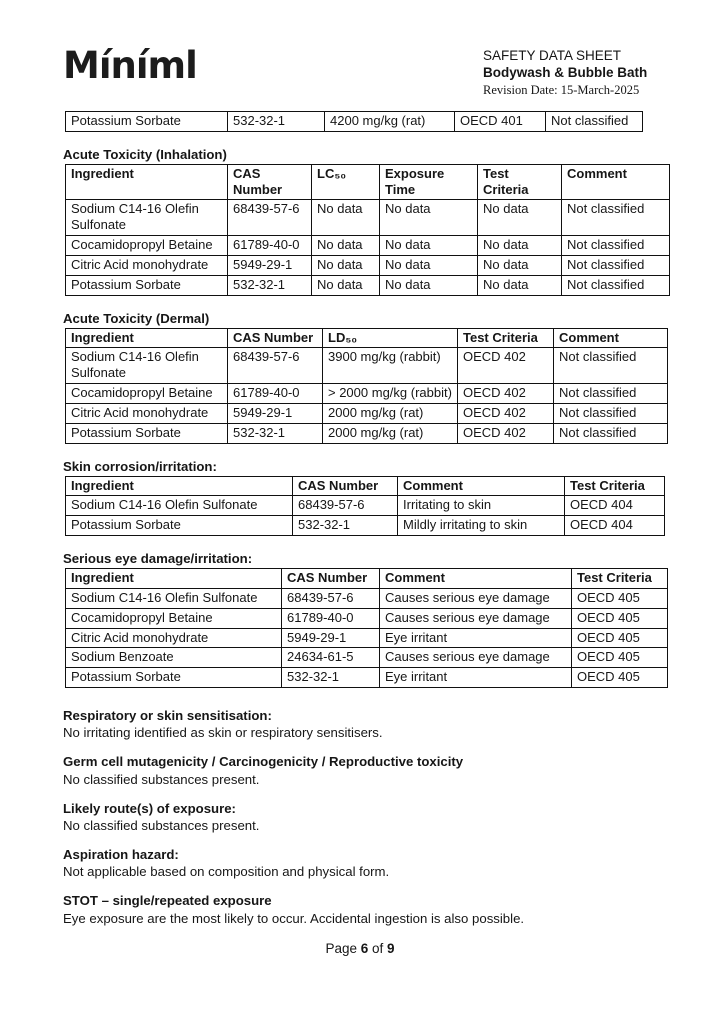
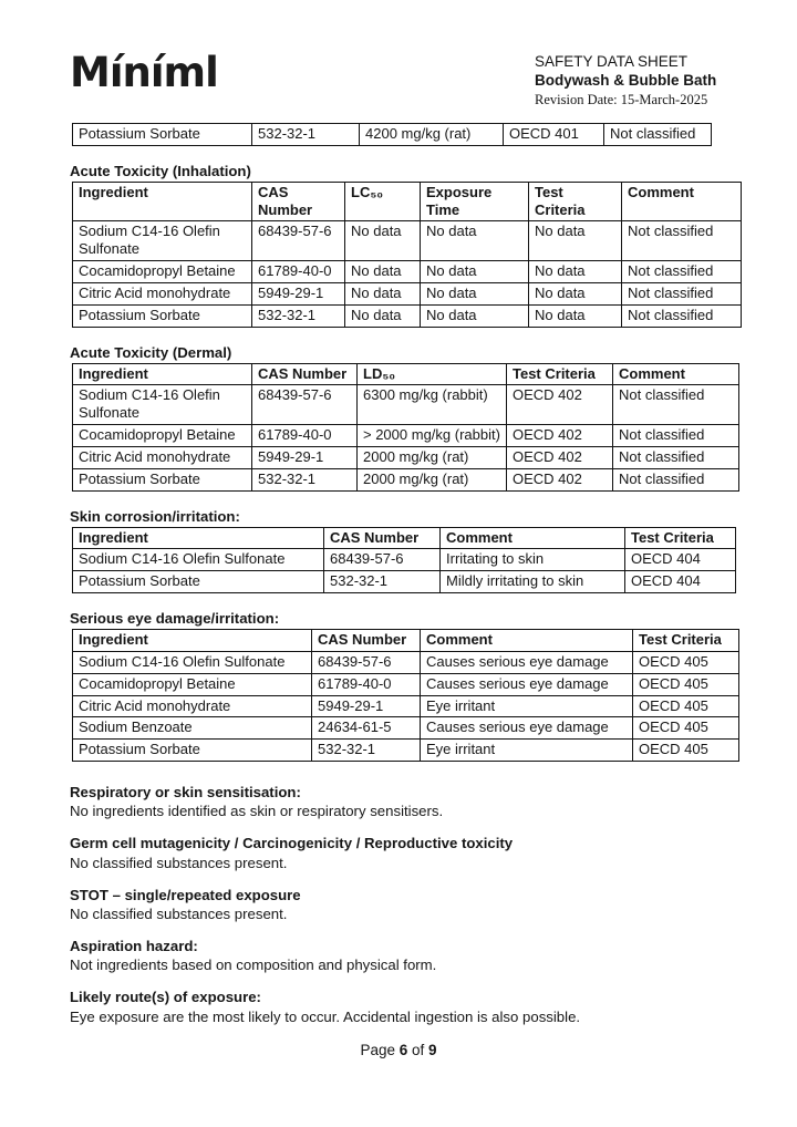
  Míníml
  SAFETY DATA SHEET
  Bodywash & Bubble Bath
  Revision Date: 15-March-2025
  Potassium Sorbate	532-32-1	4200 mg/kg (rat)	OECD 401	Not classified
  Acute Toxicity (Inhalation)
  Ingredient	CAS Number	LC₅₀	Exposure Time	Test Criteria	Comment
  Sodium C14-16 Olefin Sulfonate	68439-57-6	No data	No data	No data	Not classified
  Cocamidopropyl Betaine	61789-40-0	No data	No data	No data	Not classified
  Citric Acid monohydrate	5949-29-1	No data	No data	No data	Not classified
  Potassium Sorbate	532-32-1	No data	No data	No data	Not classified
  Acute Toxicity (Dermal)
  Ingredient	CAS Number	LD₅₀	Test Criteria	Comment
- Sodium C14-16 Olefin Sulfonate	68439-57-6	3900 mg/kg (rabbit)	OECD 402	Not classified
+ Sodium C14-16 Olefin Sulfonate	68439-57-6	6300 mg/kg (rabbit)	OECD 402	Not classified
  Cocamidopropyl Betaine	61789-40-0	> 2000 mg/kg (rabbit)	OECD 402	Not classified
  Citric Acid monohydrate	5949-29-1	2000 mg/kg (rat)	OECD 402	Not classified
  Potassium Sorbate	532-32-1	2000 mg/kg (rat)	OECD 402	Not classified
  Skin corrosion/irritation:
  Ingredient	CAS Number	Comment	Test Criteria
  Sodium C14-16 Olefin Sulfonate	68439-57-6	Irritating to skin	OECD 404
  Potassium Sorbate	532-32-1	Mildly irritating to skin	OECD 404
  Serious eye damage/irritation:
  Ingredient	CAS Number	Comment	Test Criteria
  Sodium C14-16 Olefin Sulfonate	68439-57-6	Causes serious eye damage	OECD 405
  Cocamidopropyl Betaine	61789-40-0	Causes serious eye damage	OECD 405
  Citric Acid monohydrate	5949-29-1	Eye irritant	OECD 405
  Sodium Benzoate	24634-61-5	Causes serious eye damage	OECD 405
  Potassium Sorbate	532-32-1	Eye irritant	OECD 405
  Respiratory or skin sensitisation:
- No irritating identified as skin or respiratory sensitisers.
+ No ingredients identified as skin or respiratory sensitisers.
  Germ cell mutagenicity / Carcinogenicity / Reproductive toxicity
  No classified substances present.
- Likely route(s) of exposure:
+ STOT – single/repeated exposure
  No classified substances present.
  Aspiration hazard:
- Not applicable based on composition and physical form.
+ Not ingredients based on composition and physical form.
- STOT – single/repeated exposure
+ Likely route(s) of exposure:
  Eye exposure are the most likely to occur. Accidental ingestion is also possible.
  Page 6 of 9
